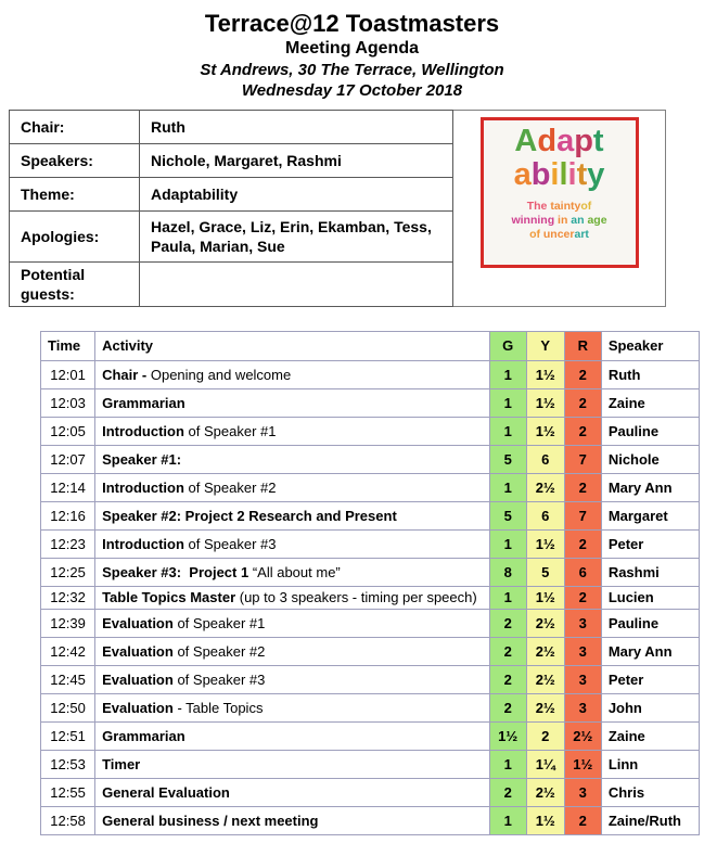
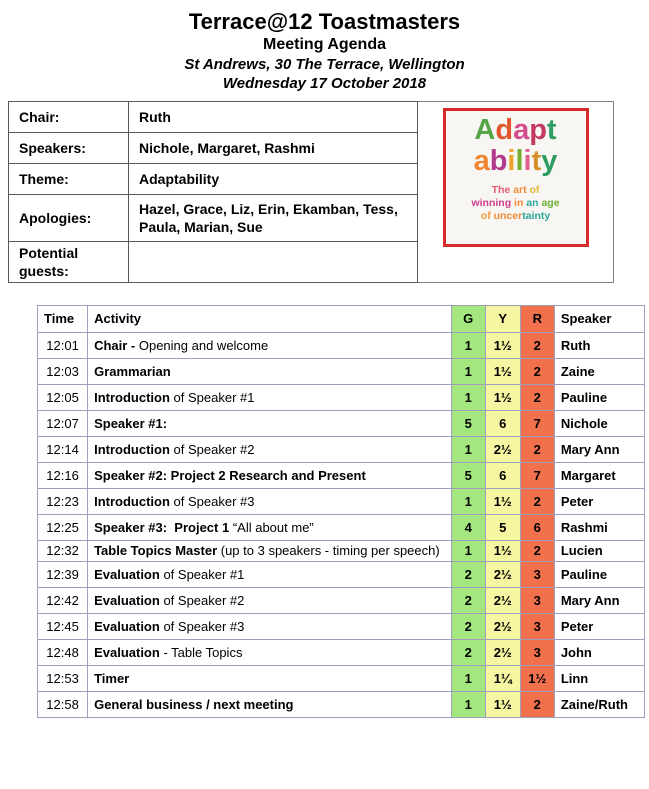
  Terrace@12 Toastmasters
  Meeting Agenda
  St Andrews, 30 The Terrace, Wellington
  Wednesday 17 October 2018
  Chair:	Ruth
  Speakers:	Nichole, Margaret, Rashmi
  Theme:	Adaptability
  Apologies:	Hazel, Grace, Liz, Erin, Ekamban, Tess, Paula, Marian, Sue
  Potential guests:
  Adapt
  ability
- The taintyof
+ The art of
  winning in an age
- of uncerart
+ of uncertainty
  Time	Activity	G	Y	R	Speaker
  12:01	Chair - Opening and welcome	1	1½	2	Ruth
  12:03	Grammarian	1	1½	2	Zaine
  12:05	Introduction of Speaker #1	1	1½	2	Pauline
  12:07	Speaker #1:	5	6	7	Nichole
  12:14	Introduction of Speaker #2	1	2½	2	Mary Ann
  12:16	Speaker #2: Project 2 Research and Present	5	6	7	Margaret
  12:23	Introduction of Speaker #3	1	1½	2	Peter
- 12:25	Speaker #3: Project 1 “All about me”	8	5	6	Rashmi
+ 12:25	Speaker #3: Project 1 “All about me”	4	5	6	Rashmi
  12:32	Table Topics Master (up to 3 speakers - timing per speech)	1	1½	2	Lucien
  12:39	Evaluation of Speaker #1	2	2½	3	Pauline
  12:42	Evaluation of Speaker #2	2	2½	3	Mary Ann
  12:45	Evaluation of Speaker #3	2	2½	3	Peter
- 12:50	Evaluation - Table Topics	2	2½	3	John
+ 12:48	Evaluation - Table Topics	2	2½	3	John
- 12:51	Grammarian	1½	2	2½	Zaine
  12:53	Timer	1	1¼	1½	Linn
- 12:55	General Evaluation	2	2½	3	Chris
  12:58	General business / next meeting	1	1½	2	Zaine/Ruth
